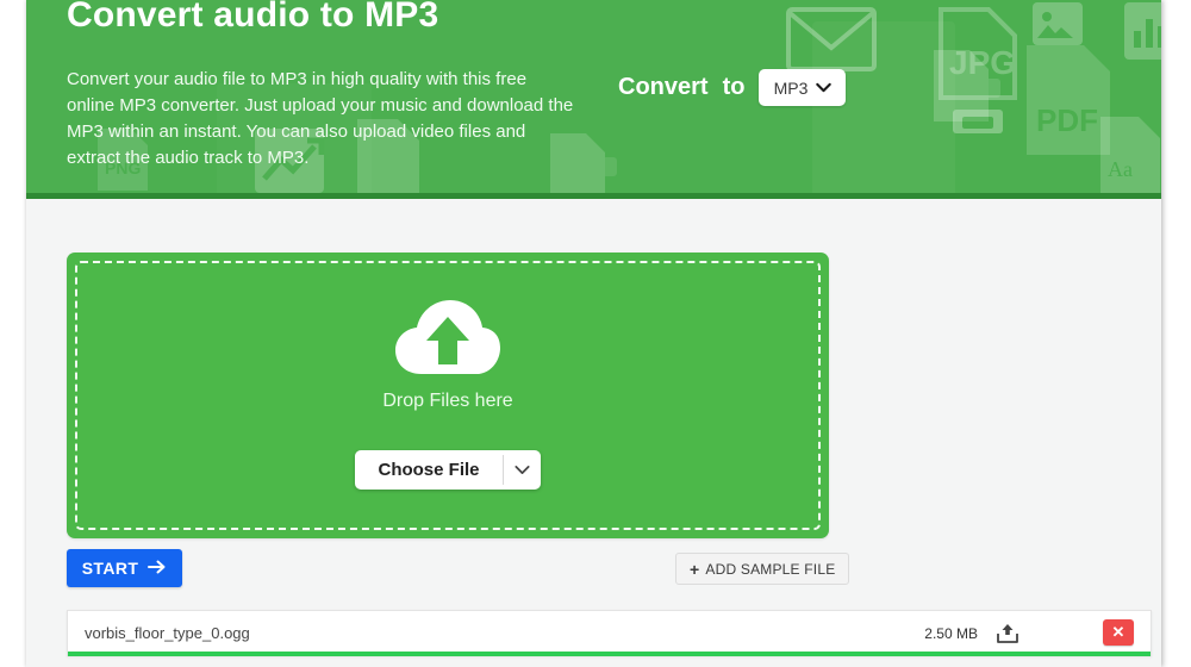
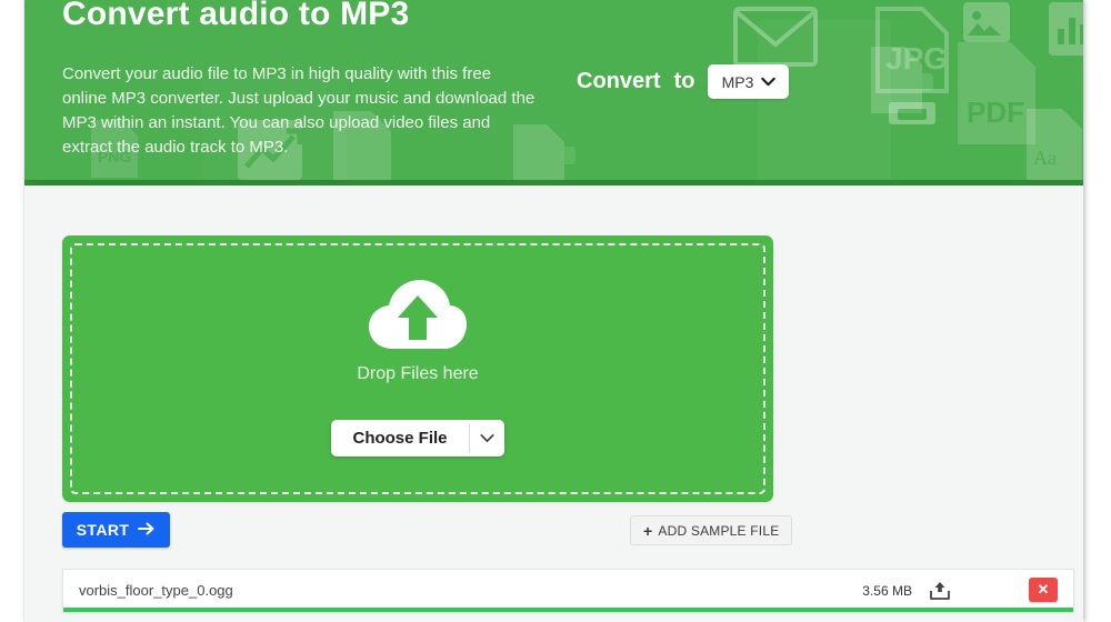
  JPG
  PDF
  PNG
  Aa
  Convert audio to MP3
  Convert your audio file to MP3 in high quality with this free online MP3 converter. Just upload your music and download the MP3 within an instant. You can also upload video files and extract the audio track to MP3.
  Convert
  to
  MP3
  Drop Files here
  Choose File
  START
  +
  ADD SAMPLE FILE
  vorbis_floor_type_0.ogg
- 2.50 MB
+ 3.56 MB
  ✕
